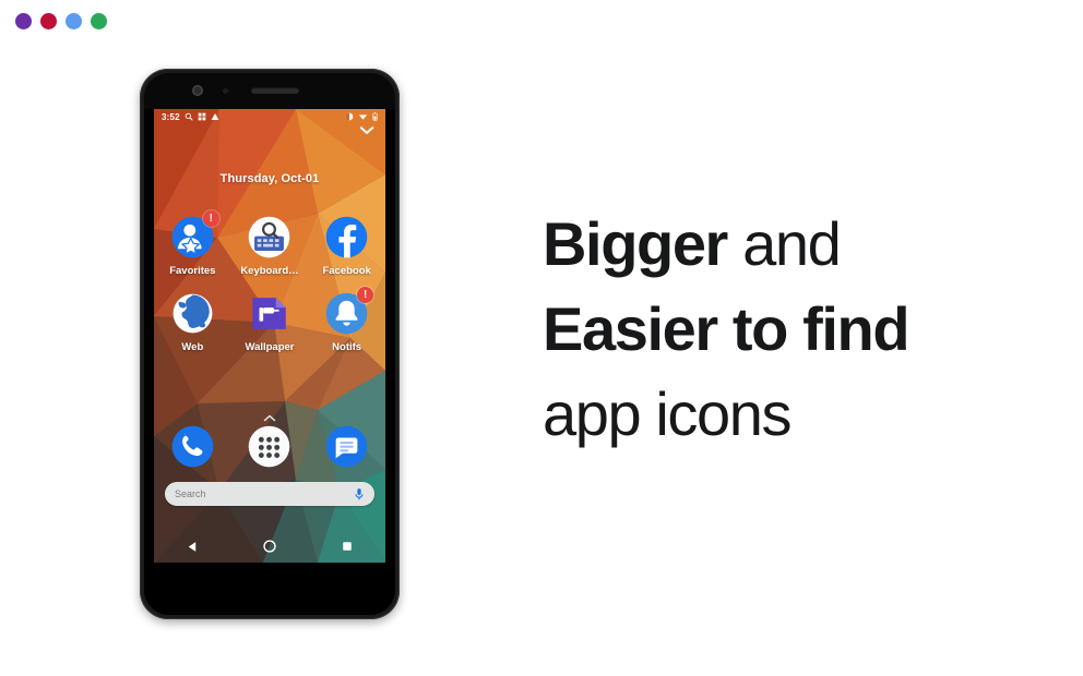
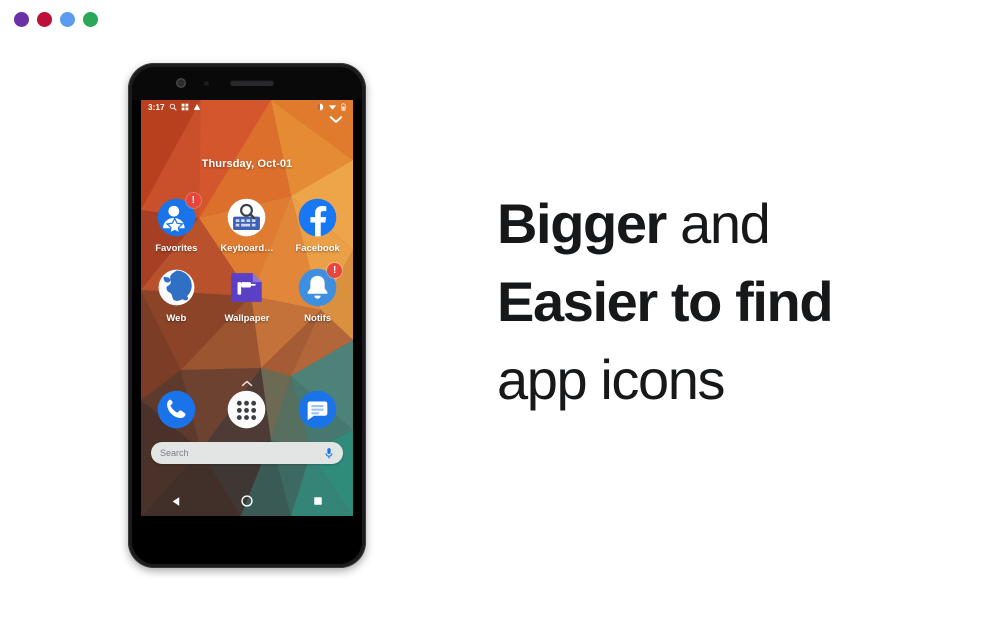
- 3:52
+ 3:17
  Thursday, Oct-01
  !
  Favorites
  Keyboard…
  Facebook
  Web
  Wallpaper
  !
  Notifs
  Search
  Bigger and
  Easier to find
  app icons
